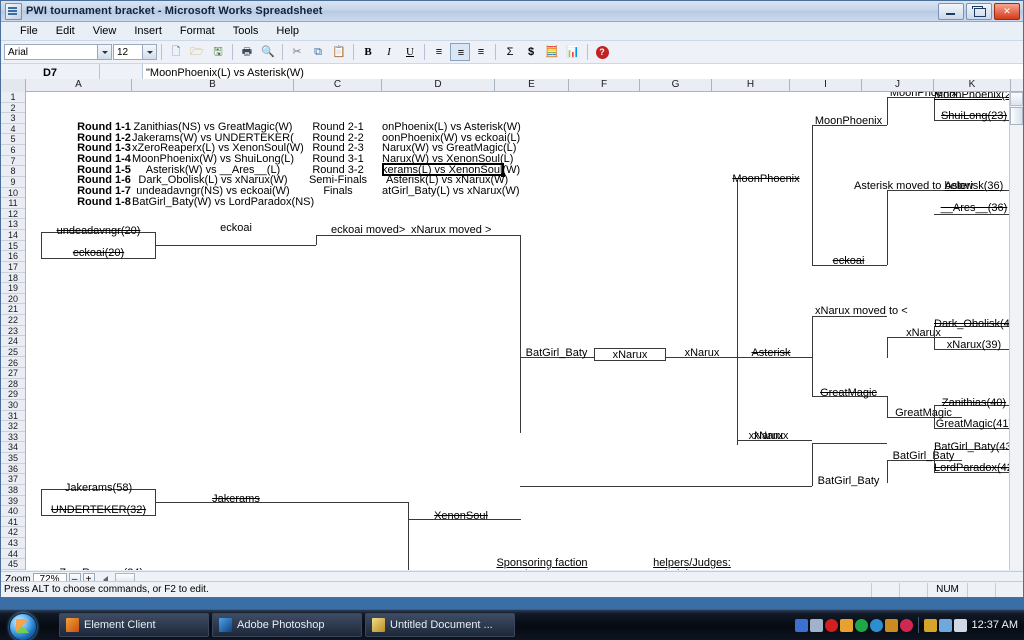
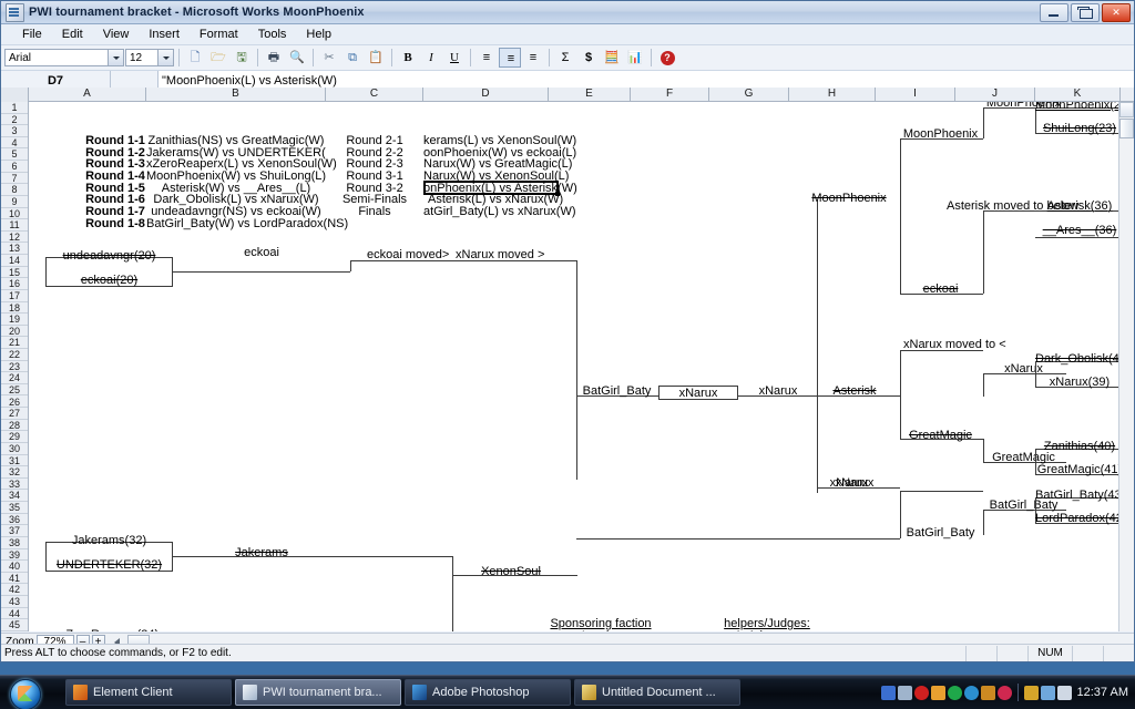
- PWI tournament bracket - Microsoft Works Spreadsheet
+ PWI tournament bracket - Microsoft Works MoonPhoenix
  ✕
  File
  Edit
  View
  Insert
  Format
  Tools
  Help
  Arial
  12
  🗋
  🗁
  🖫
  🖶
  🔍
  ✂
  ⧉
  📋
  B
  I
  U
  ≡
  ≡
  ≡
  Σ
  $
  🧮
  📊
  ?
  D7
  "MoonPhoenix(L) vs Asterisk(W)
  A
  B
  C
  D
  E
  F
  G
  H
  I
  J
  K
  1
  2
  3
  4
  5
  6
  7
  8
  9
  10
  11
  12
  13
  14
  15
  16
  17
  18
  19
  20
  21
  22
  23
  24
  25
  26
  27
  28
  29
  30
  31
  32
  33
  34
  35
  36
  37
  38
  39
  40
  41
  42
  43
  44
  45
  Round 1-1
  Round 1-2
  Round 1-3
  Round 1-4
  Round 1-5
  Round 1-6
  Round 1-7
  Round 1-8
  Zanithias(NS) vs GreatMagic(W)
  Jakerams(W) vs UNDERTEKER(
  xZeroReaperx(L) vs XenonSoul(
  MoonPhoenix(W) vs ShuiLong(L)
  Asterisk(W) vs __Ares__(L)
  Dark_Obolisk(L) vs xNarux(W)
  undeadavngr(NS) vs eckoai(W)
  BatGirl_Baty(W) vs LordParadox(NS)
  Round 2-1
  Round 2-2
  Round 2-3
  Round 3-1
  Round 3-2
  Semi-Finals
  Finals
- onPhoenix(L) vs Asterisk(W)
+ kerams(L) vs XenonSoul(W)
  oonPhoenix(W) vs eckoai(L)
  Narux(W) vs GreatMagic(L)
  Narux(W) vs XenonSoul(L)
- kerams(L) vs XenonSoul(W)
+ onPhoenix(L) vs Asterisk(W)
  Asterisk(L) vs xNarux(W)
  atGirl_Baty(L) vs xNarux(W)
  undeadavngr(20)
  eckoai(20)
  eckoai
  eckoai moved>
  xNarux moved >
- Jakerams(58)
+ Jakerams(32)
  UNDERTEKER(32)
  Jakerams
  XenonSoul
  BatGirl_Baty
  xNarux
  xNarux
  MoonPhoenix
  Asterisk
  xNarux
  MoonPhoenix
  eckoai
  MoonPhoenix
  MoonPhoenix(2
  ShuiLong(23)
  Asterisk moved to below
  Asterisk(36)
  __Ares__(36)
  xNarux moved to <
  GreatMagic
  xNarux
  Dark_Obolisk(4
  xNarux(39)
  GreatMagic
  Zanithias(40)
  GreatMagic(41
  BatGirl_Baty
  BatGirl_Baty
  BatGirl_Baty(4
  LordParadox(4
  xNarux
  Sponsoring faction
  helpers/Judges:
  Zoom
  72%
  –
  +
  Press ALT to choose commands, or F2 to edit.
  NUM
  Element Client
+ PWI tournament bra...
  Adobe Photoshop
  Untitled Document ...
  12:37 AM
